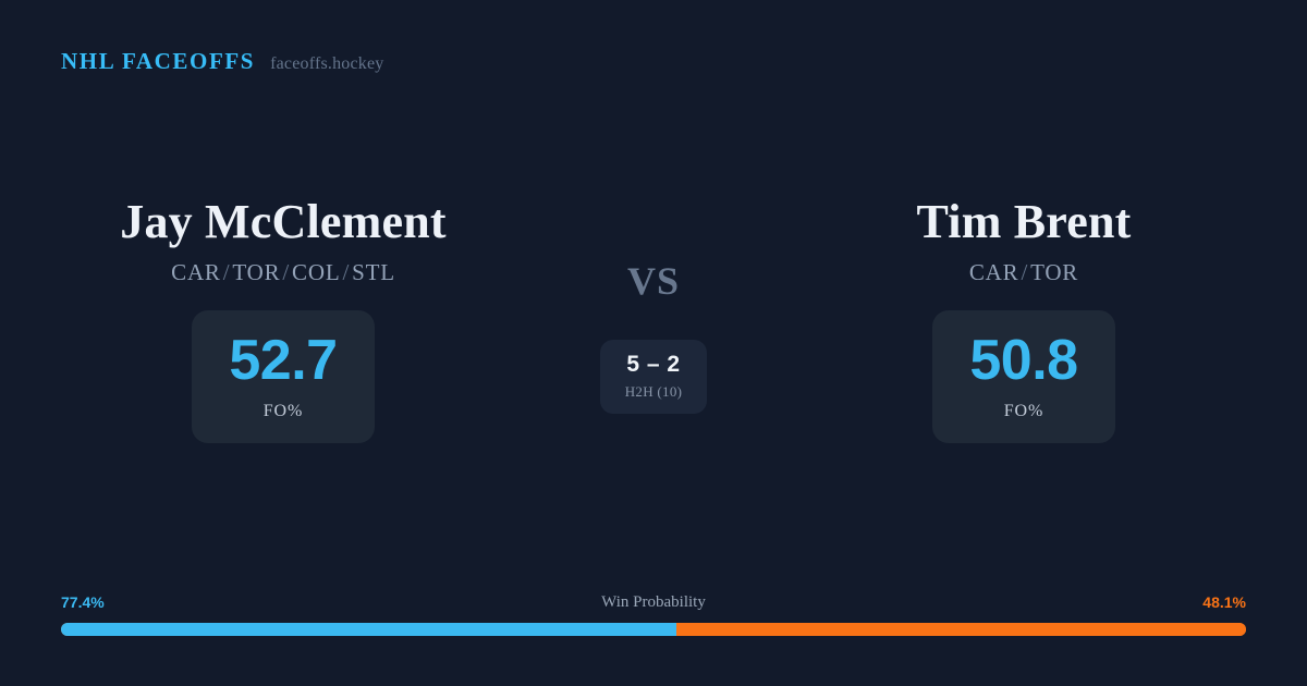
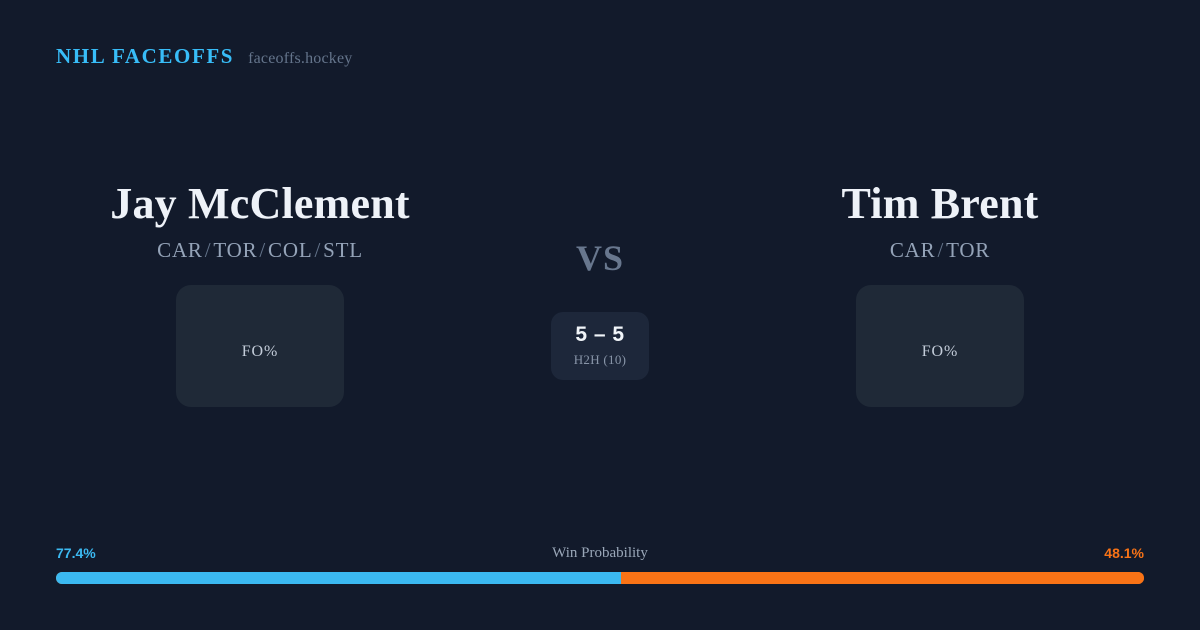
  NHL FACEOFFS
  faceoffs.hockey
  Jay McClement
  CAR/TOR/COL/STL
- 52.7
  FO%
  VS
- 5 – 2
+ 5 – 5
  H2H (10)
  Tim Brent
  CAR/TOR
- 50.8
  FO%
  77.4%
  Win Probability
  48.1%
